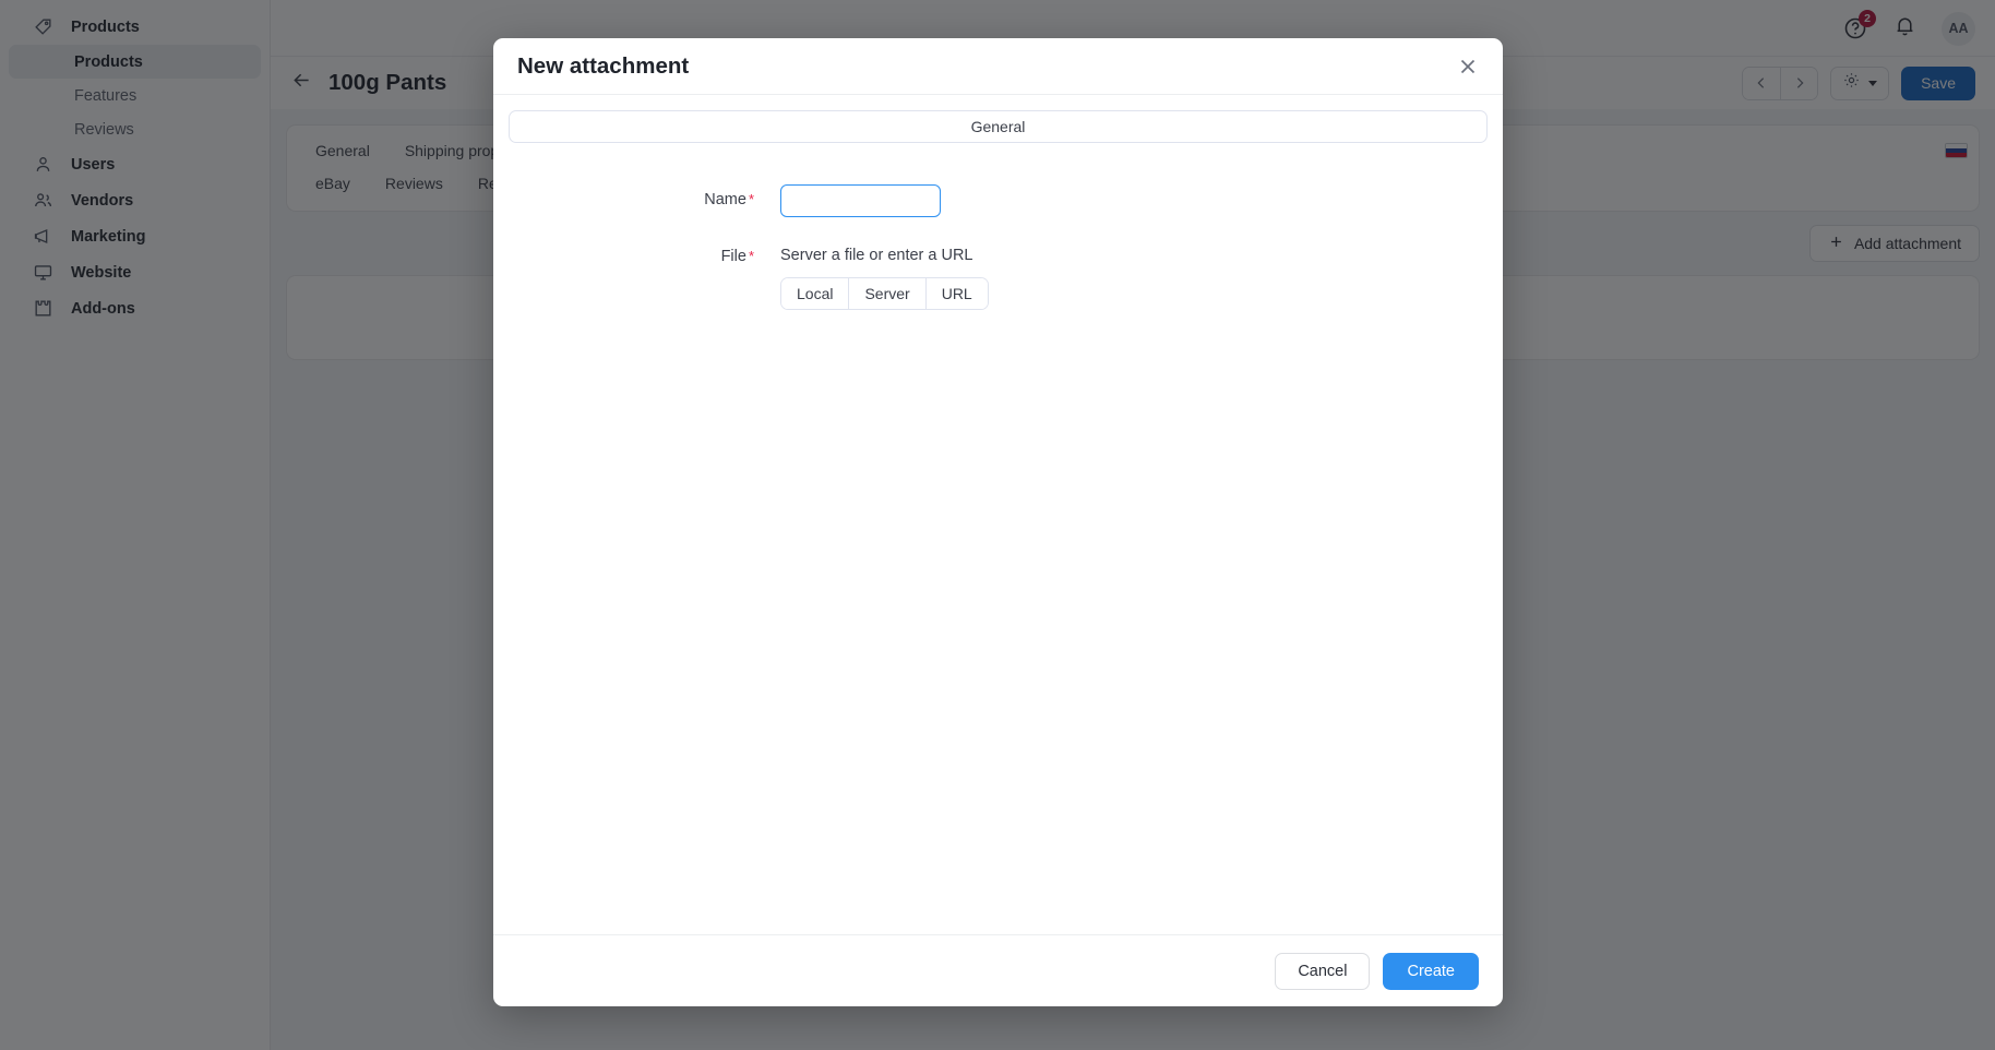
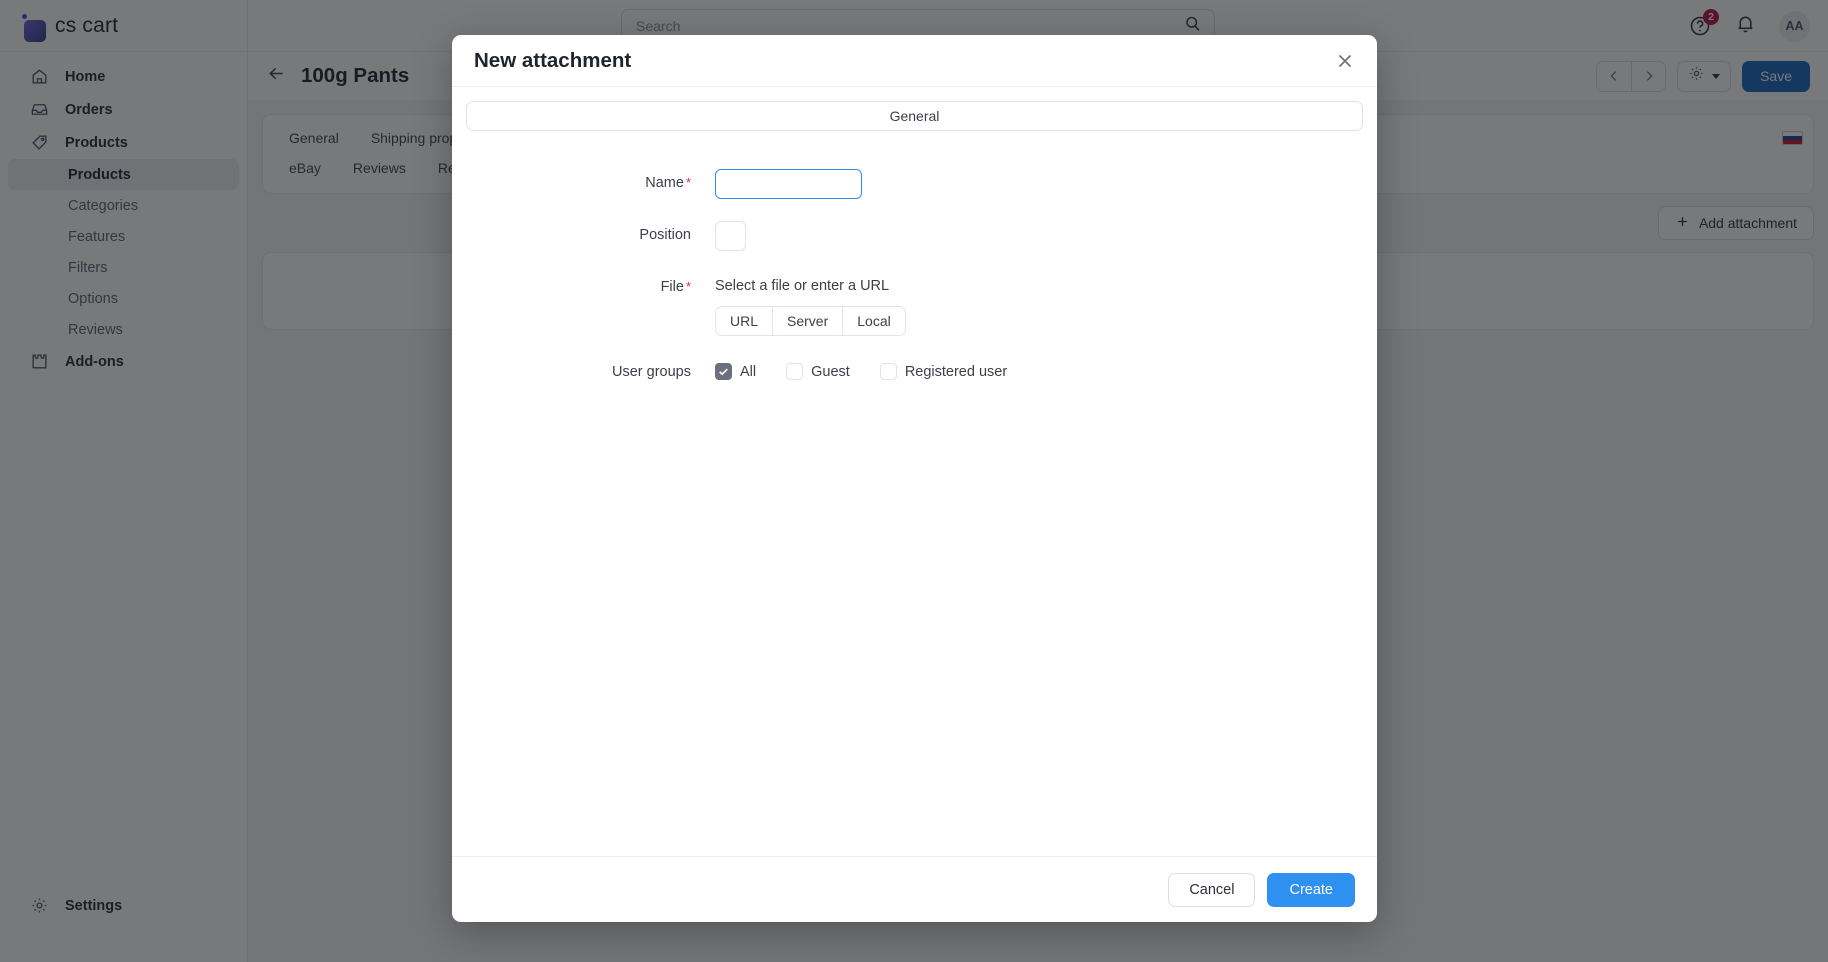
+ cs cart
+ Home
+ Orders
  Products
  Products
+ Categories
  Features
+ Filters
+ Options
  Reviews
- Users
- Vendors
- Marketing
- Website
  Add-ons
+ Settings
+ Search
  2
  AA
  100g Pants
  Save
  General
  eBay
  Reviews
  Add attachment
  New attachment
  General
  Name *
+ Position
  File *
- Server a file or enter a URL
+ Select a file or enter a URL
- Local
+ URL
  Server
- URL
+ Local
+ User groups
+ All
+ Guest
+ Registered user
  Cancel
  Create
